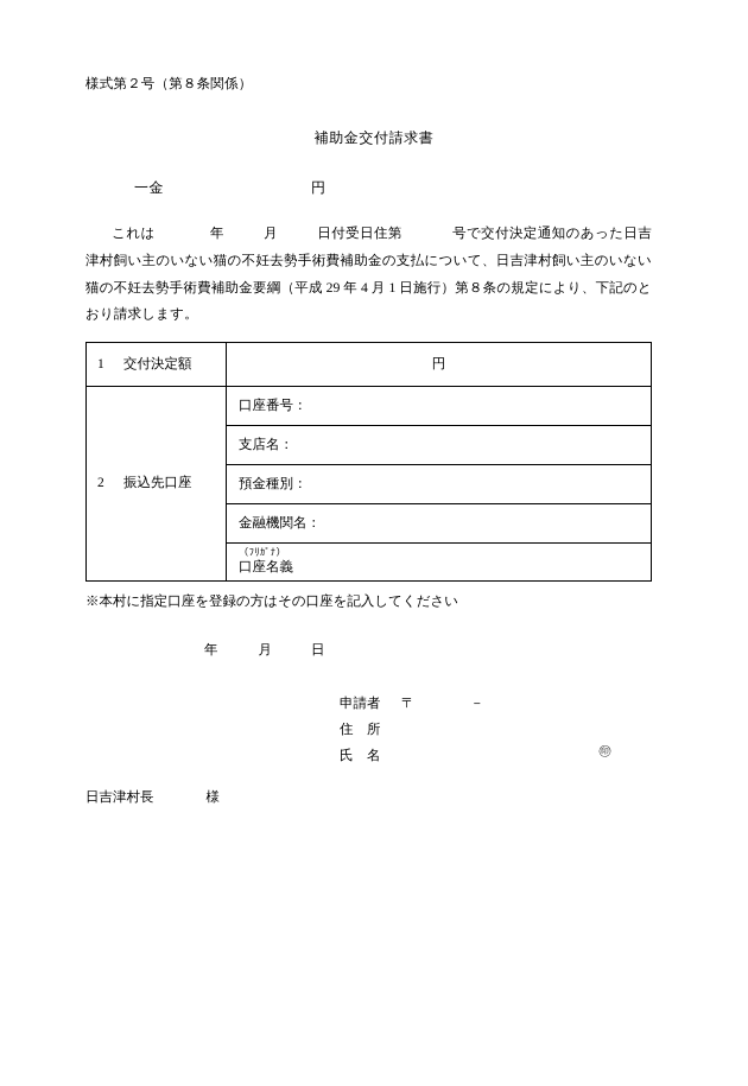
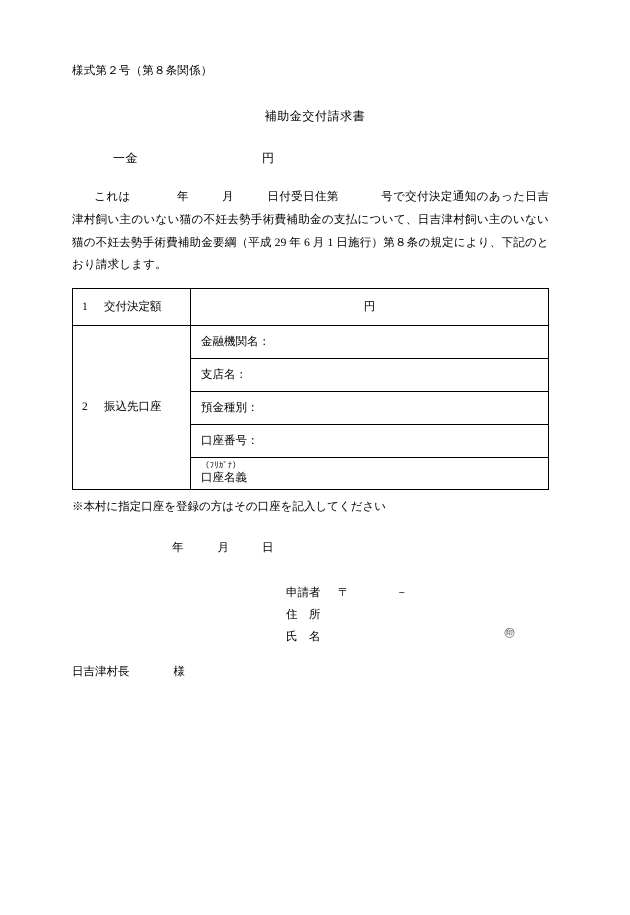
  様式第２号（第８条関係）
  補助金交付請求書
  一金 円
- これは 年 月 日付受日住第 号で交付決定通知のあった日吉津村飼い主のいない猫の不妊去勢手術費補助金の支払について、日吉津村飼い主のいない猫の不妊去勢手術費補助金要綱（平成 29 年 4 月 1 日施行）第８条の規定により、下記のとおり請求します。
+ これは 年 月 日付受日住第 号で交付決定通知のあった日吉津村飼い主のいない猫の不妊去勢手術費補助金の支払について、日吉津村飼い主のいない猫の不妊去勢手術費補助金要綱（平成 29 年 6 月 1 日施行）第８条の規定により、下記のとおり請求します。
  1 交付決定額	円
- 2 振込先口座	口座番号：
+ 2 振込先口座	金融機関名：
  支店名：
  預金種別：
- 金融機関名：
+ 口座番号：
  （ﾌﾘｶﾞﾅ） 口座名義
  ※本村に指定口座を登録の方はその口座を記入してください
  年 月 日
  申請者 〒 －
  住 所
  氏 名
  ㊞
  日吉津村長 様
